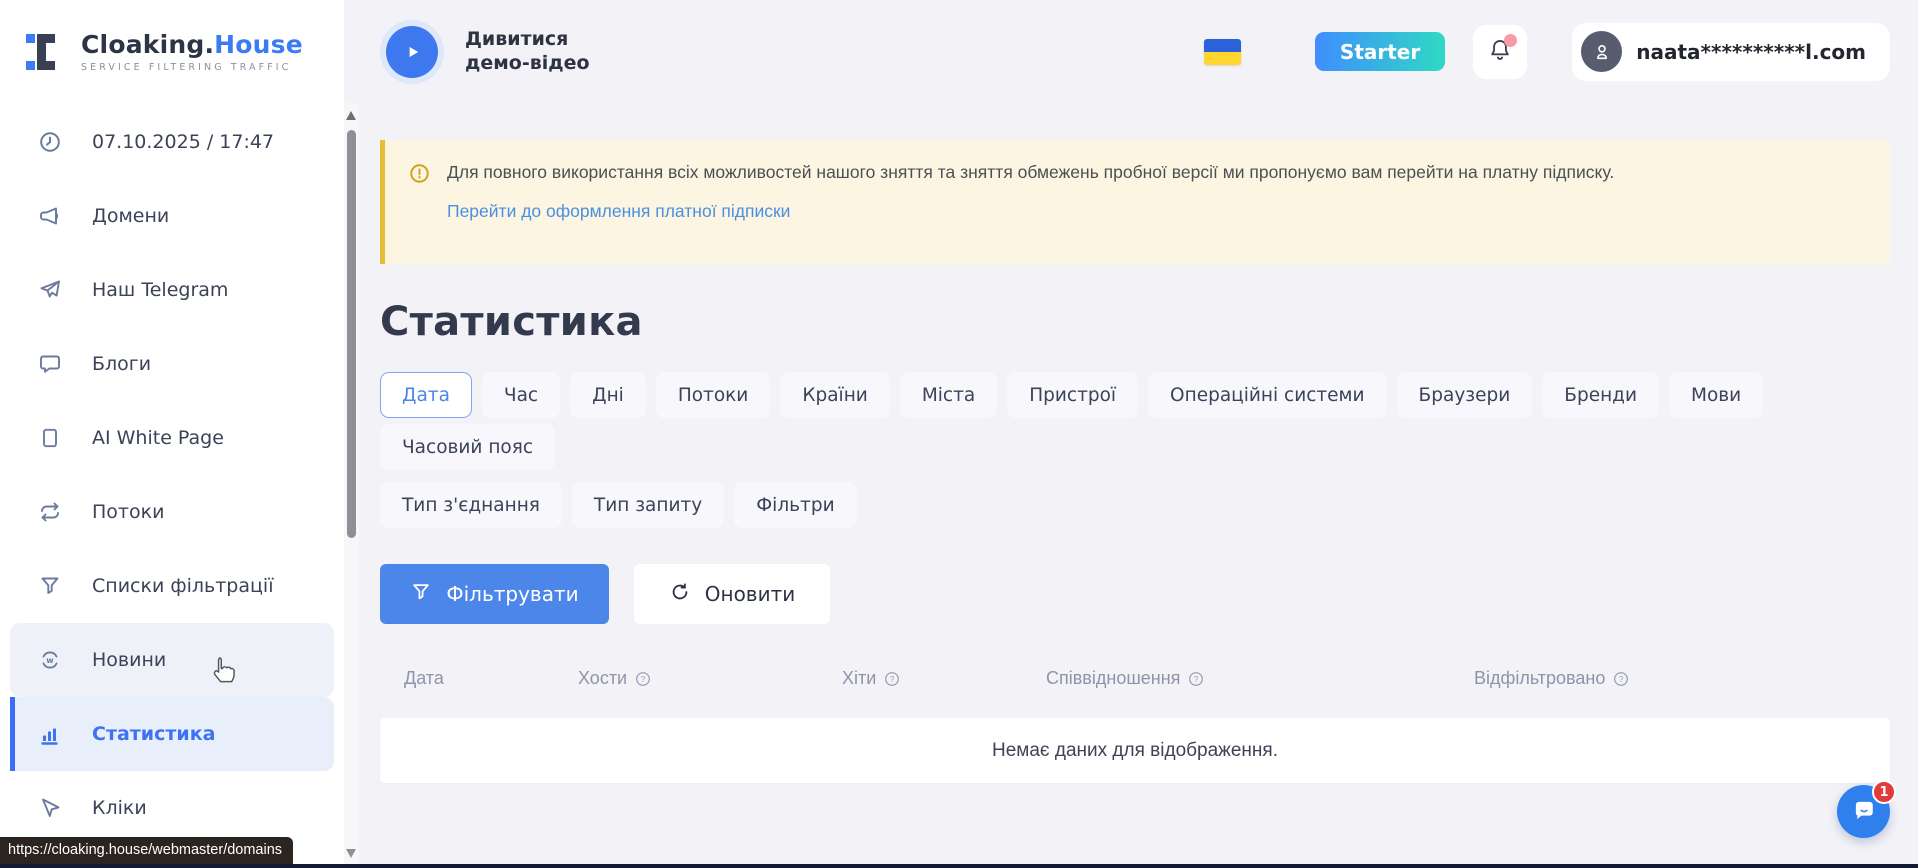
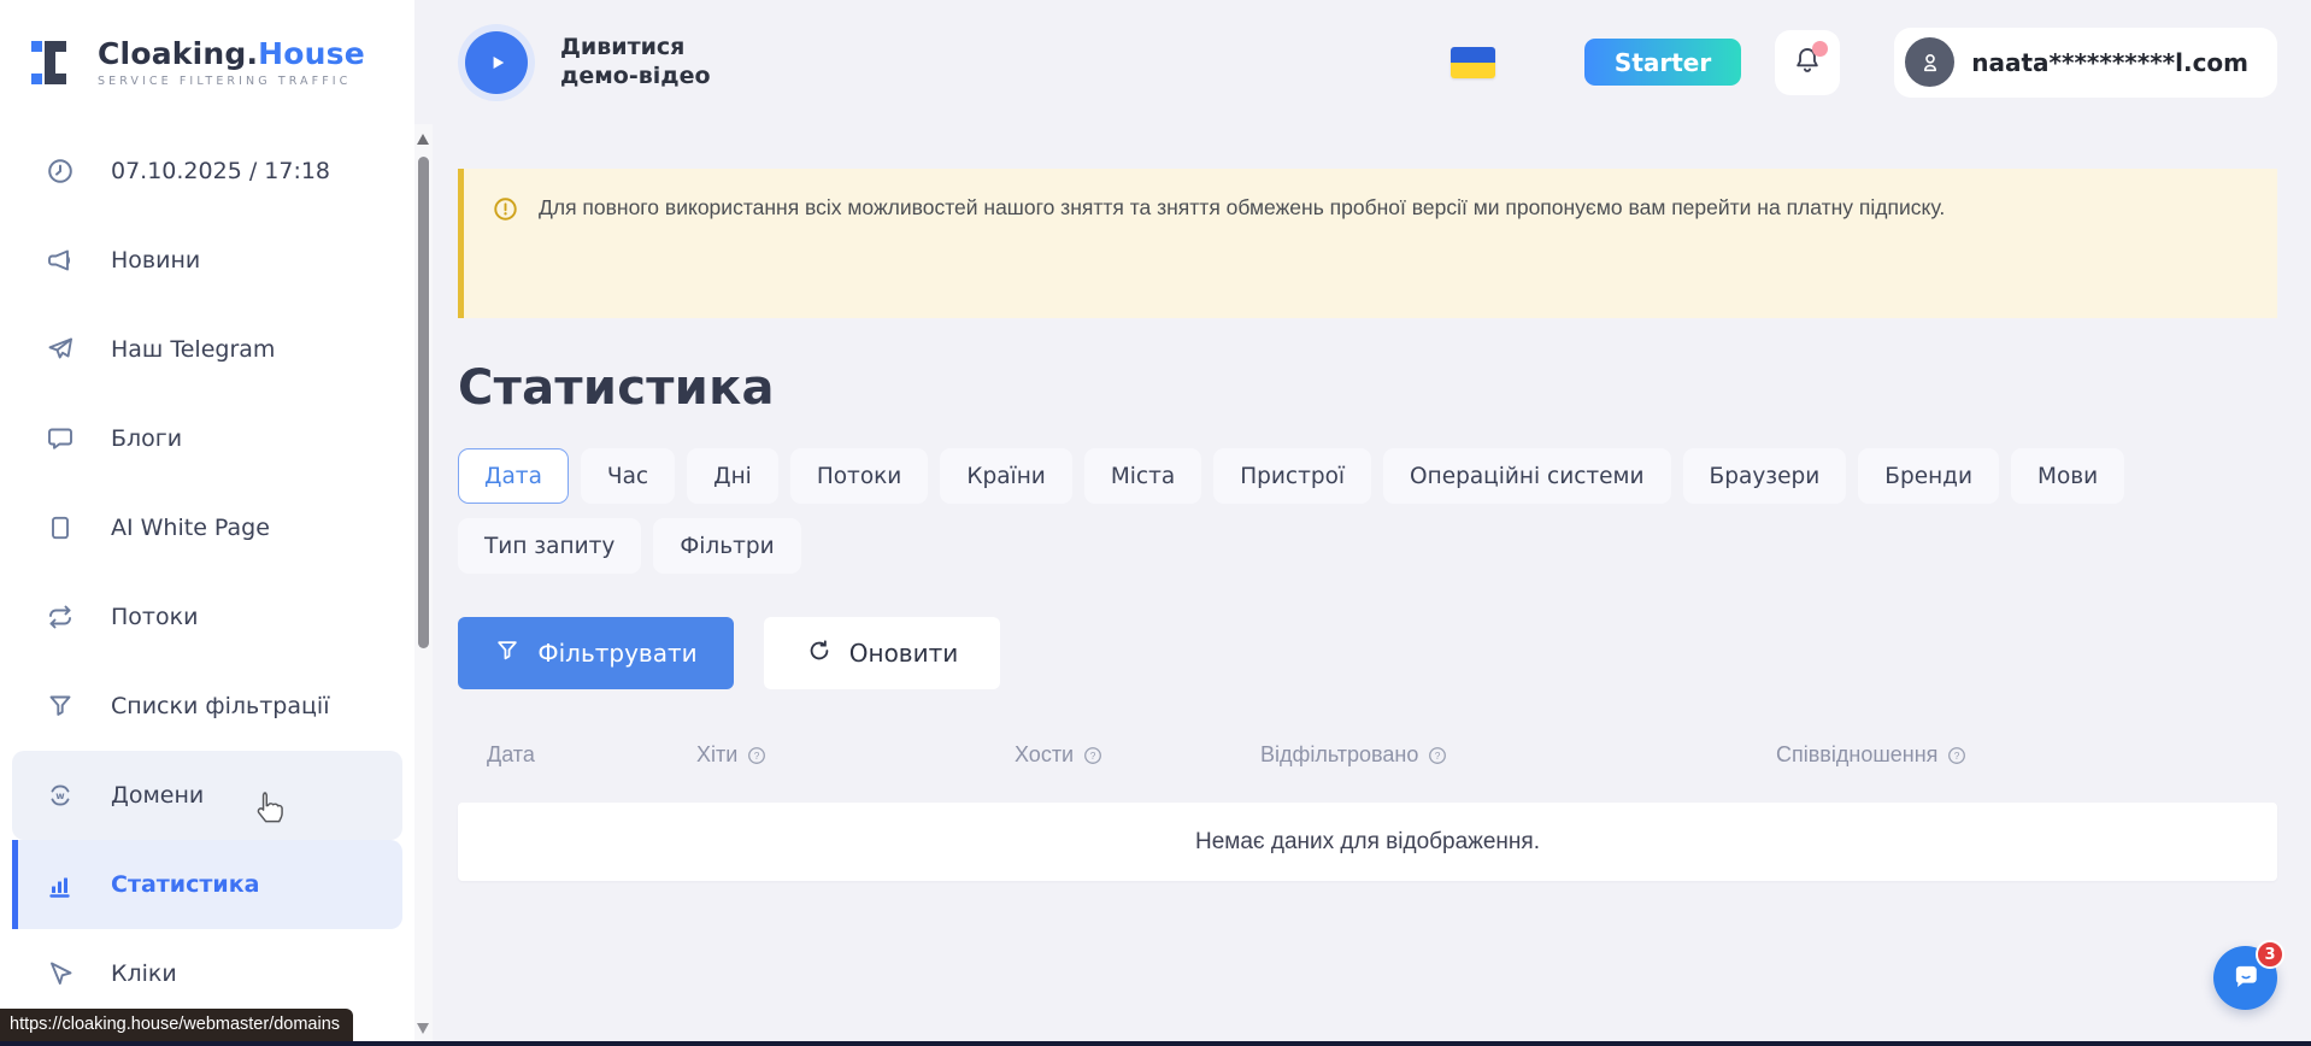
  Cloaking.House
  SERVICE FILTERING TRAFFIC
- 07.10.2025 / 17:47
+ 07.10.2025 / 17:18
- Домени
+ Новини
  Наш Telegram
  Блоги
  AI White Page
  Потоки
  Списки фільтрації
  w
- Новини
+ Домени
  Статистика
  Кліки
  Дивитися демо-відео
  Starter
  naata**********l.com
  Для повного використання всіх можливостей нашого зняття та зняття обмежень пробної версії ми пропонуємо вам перейти на платну підписку.
- Перейти до оформлення платної підписки
  Статистика
  Дата
  Час
  Дні
  Потоки
  Країни
  Міста
  Пристрої
  Операційні системи
  Браузери
  Бренди
  Мови
- Часовий пояс
- Тип з'єднання
  Тип запиту
  Фільтри
  Фільтрувати
  Оновити
  Дата
- Хости
+ Хіти
  ?
- Хіти
+ Хости
  ?
- Співвідношення
+ Відфільтровано
  ?
- Відфільтровано
+ Співвідношення
  ?
  Немає даних для відображення.
  https://cloaking.house/webmaster/domains
- 1
+ 3
